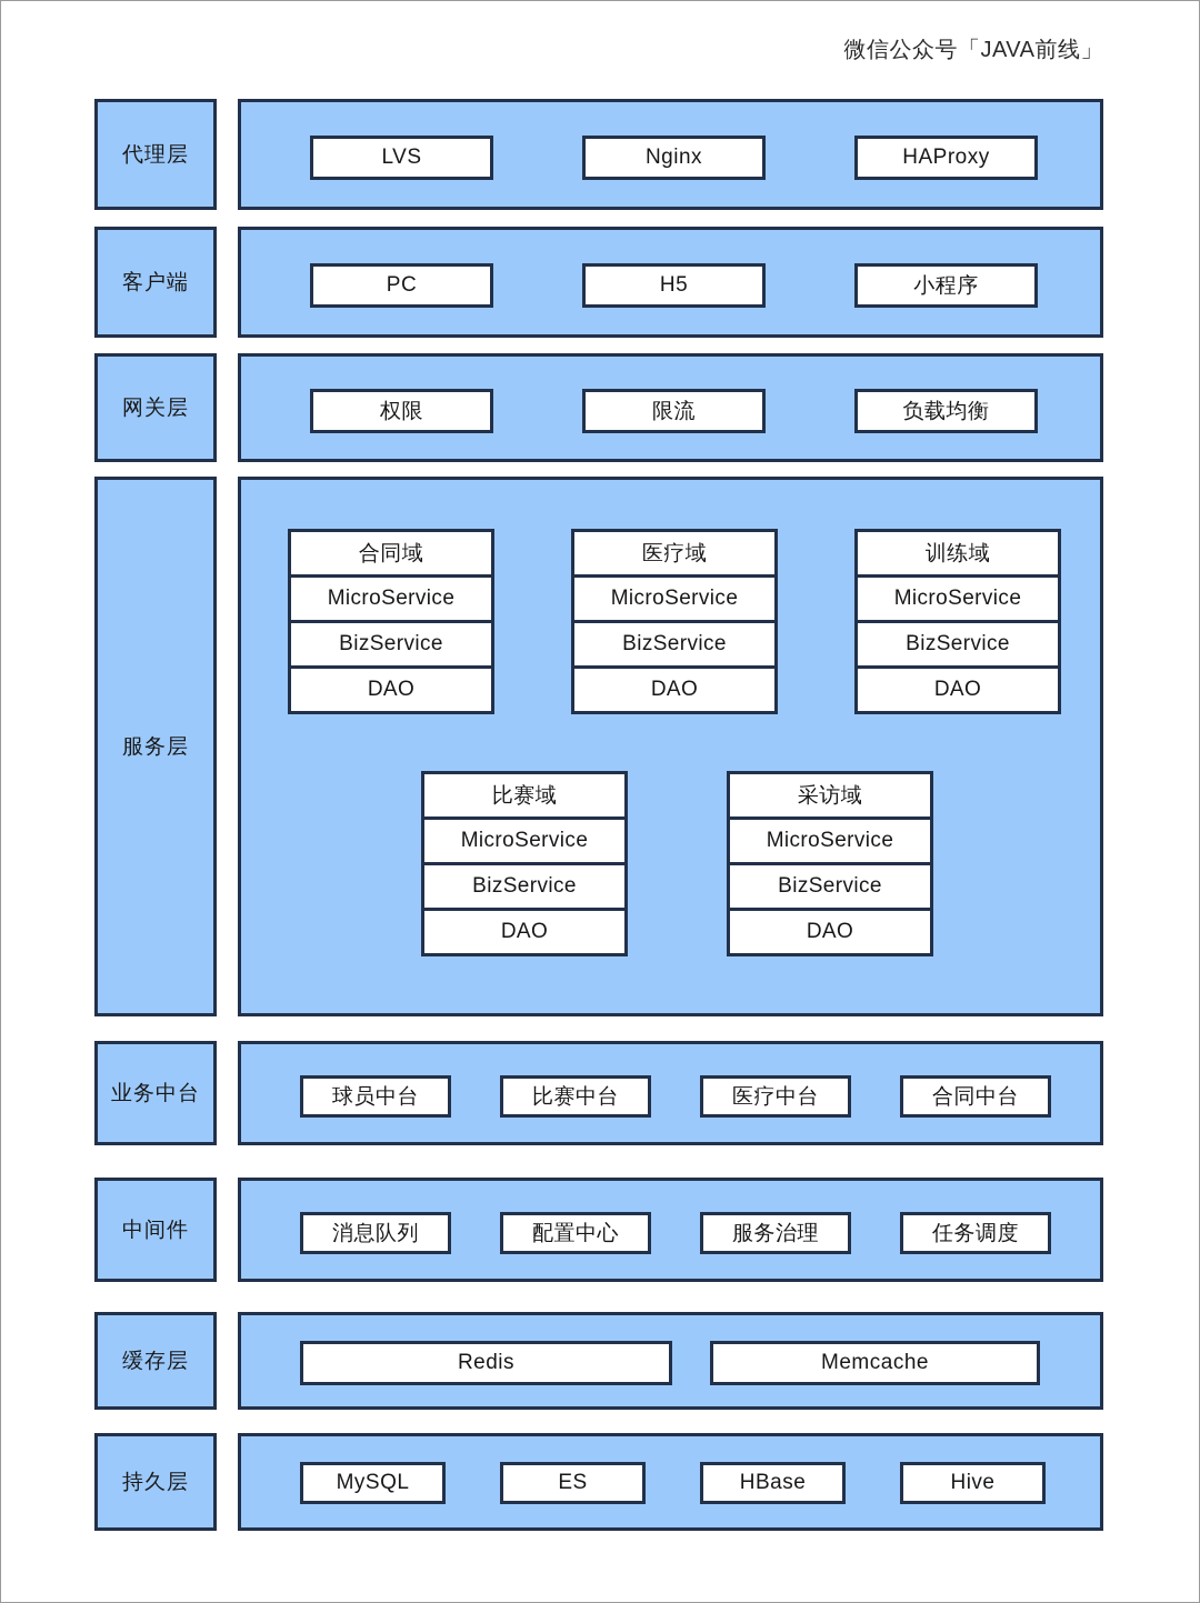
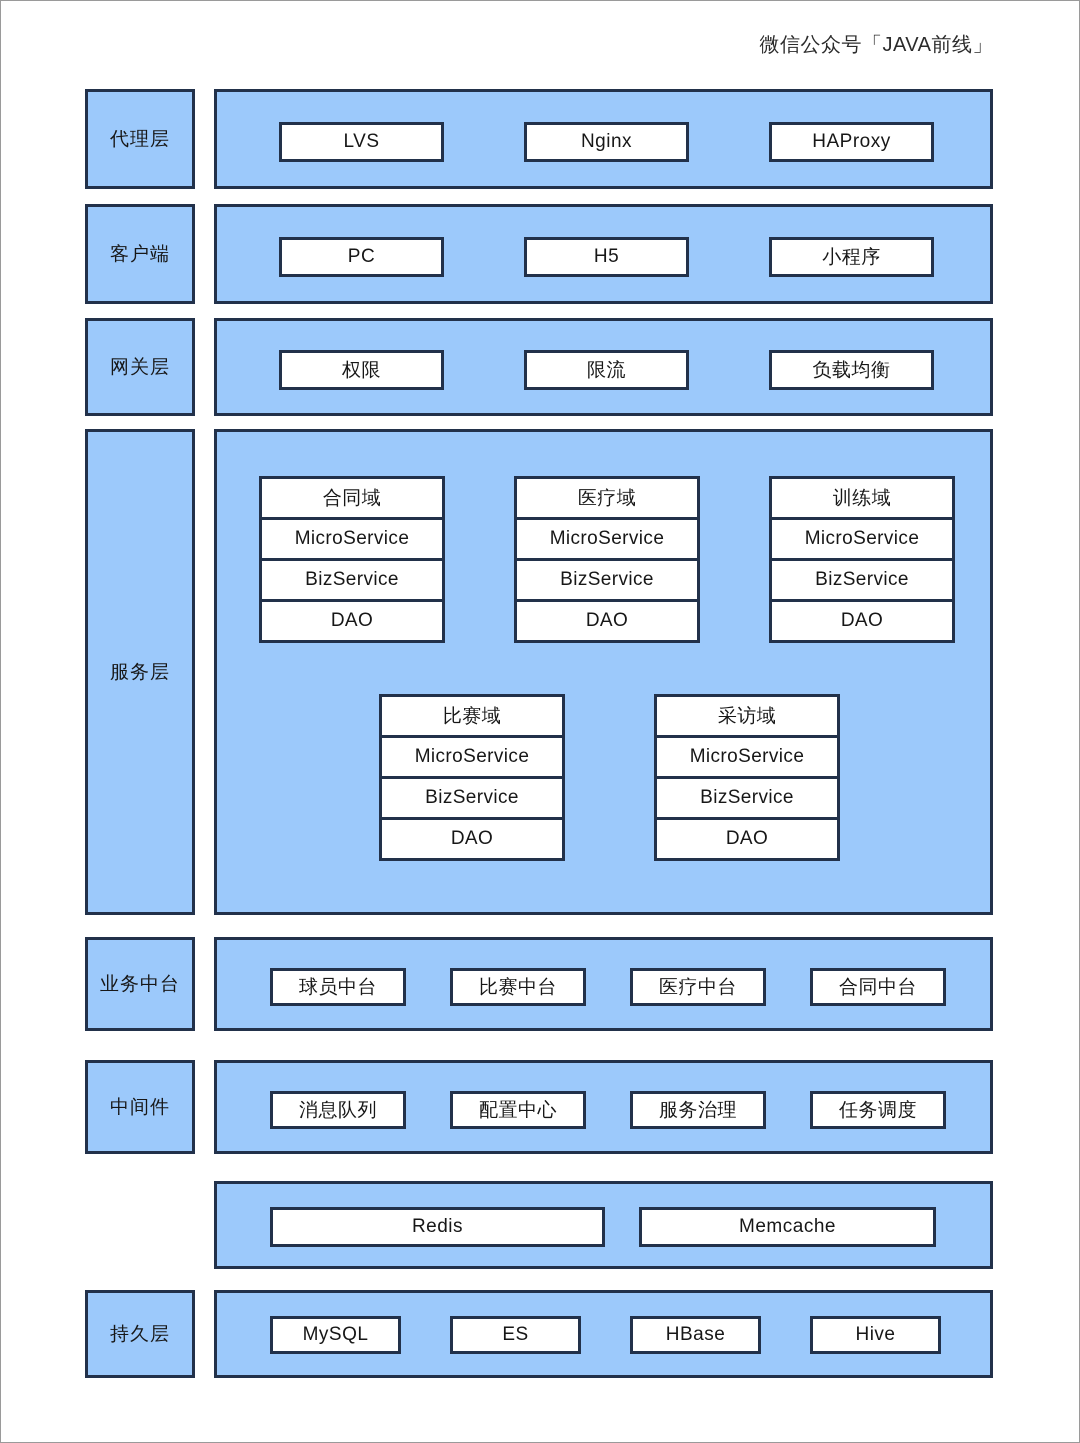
  微信公众号「JAVA前线」
  代理层
  LVS
  Nginx
  HAProxy
  客户端
  PC
  H5
  小程序
  网关层
  权限
  限流
  负载均衡
  服务层
  合同域
  MicroService
  BizService
  DAO
  医疗域
  MicroService
  BizService
  DAO
  训练域
  MicroService
  BizService
  DAO
  比赛域
  MicroService
  BizService
  DAO
  采访域
  MicroService
  BizService
  DAO
  业务中台
  球员中台
  比赛中台
  医疗中台
  合同中台
  中间件
  消息队列
  配置中心
  服务治理
  任务调度
- 缓存层
  Redis
  Memcache
  持久层
  MySQL
  ES
  HBase
  Hive
